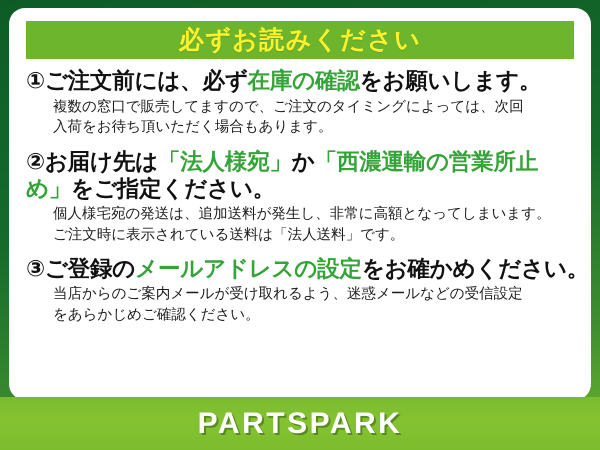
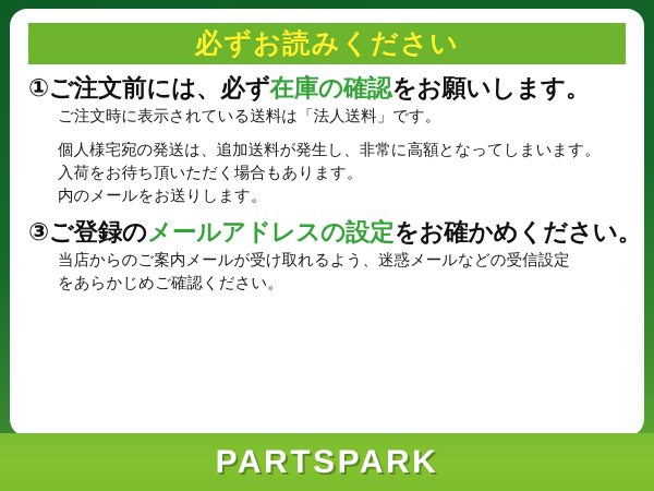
  必ずお読みください
  ①ご注文前には、必ず在庫の確認をお願いします。
- 複数の窓口で販売してますので、ご注文のタイミングによっては、次回
- 入荷をお待ち頂いただく場合もあります。
+ ご注文時に表示されている送料は「法人送料」です。
- ②お届け先は「法人様宛」か「西濃運輸の営業所止め」をご指定ください。
  個人様宅宛の発送は、追加送料が発生し、非常に高額となってしまいます。
- ご注文時に表示されている送料は「法人送料」です。
+ 入荷をお待ち頂いただく場合もあります。
+ 内のメールをお送りします。
  ③ご登録のメールアドレスの設定をお確かめください。
  当店からのご案内メールが受け取れるよう、迷惑メールなどの受信設定
  をあらかじめご確認ください。
  PARTSPARK
